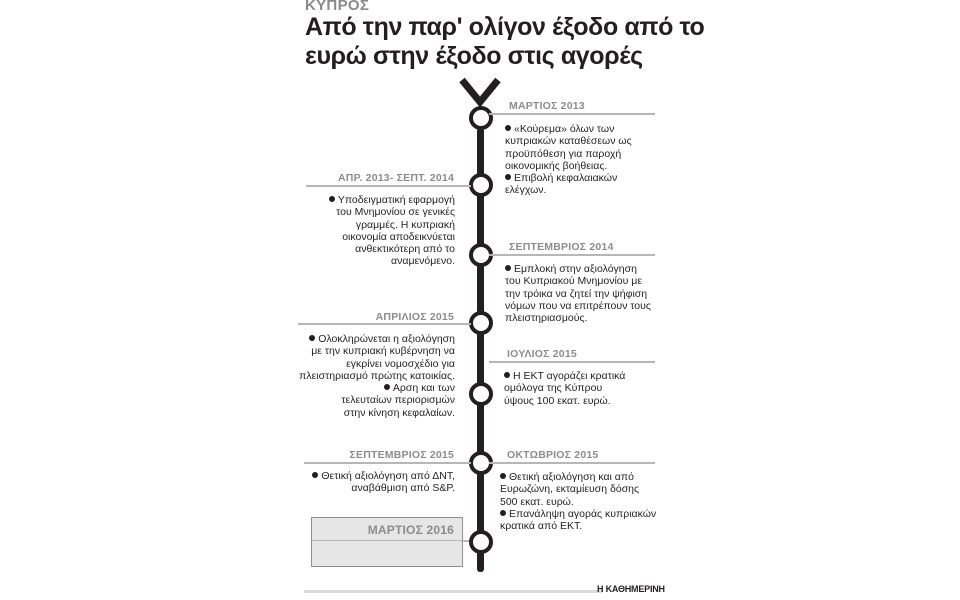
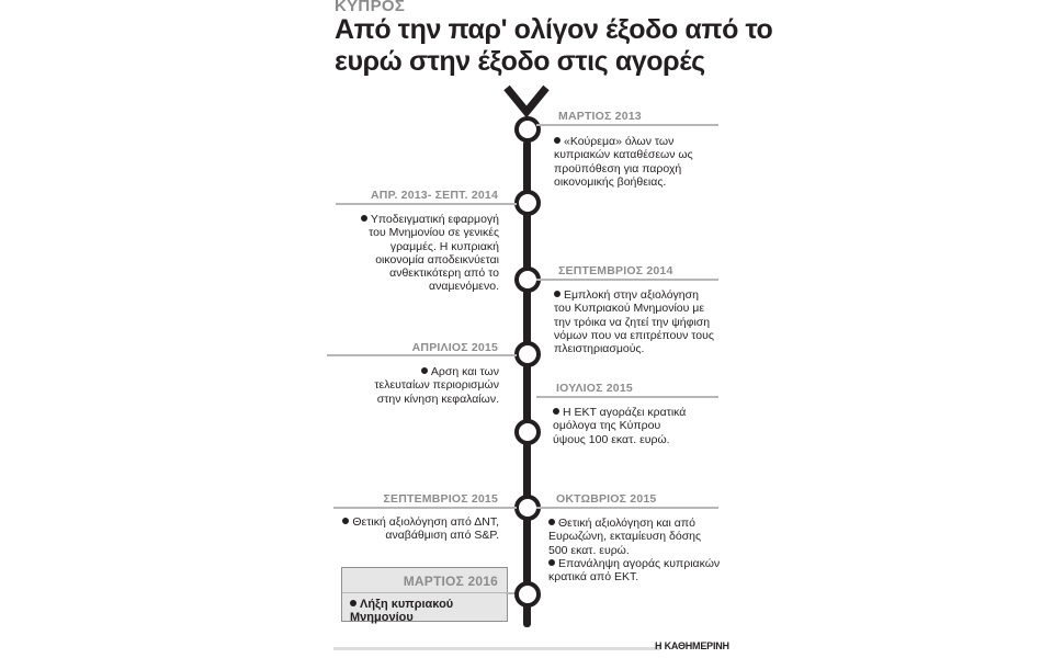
  ΚΥΠΡΟΣ
  Από την παρ' ολίγον έξοδο από το ευρώ στην έξοδο στις αγορές
  ΜΑΡΤΙΟΣ 2013
  «Κούρεμα» όλων των κυπριακών καταθέσεων ως προϋπόθεση για παροχή οικονομικής βοήθειας.
- Επιβολή κεφαλαιακών ελέγχων.
  ΑΠΡ. 2013- ΣΕΠΤ. 2014
  Υποδειγματική εφαρμογή του Μνημονίου σε γενικές γραμμές. Η κυπριακή οικονομία αποδεικνύεται ανθεκτικότερη από το αναμενόμενο.
  ΣΕΠΤΕΜΒΡΙΟΣ 2014
  Εμπλοκή στην αξιολόγηση του Κυπριακού Μνημονίου με την τρόικα να ζητεί την ψήφιση νόμων που να επιτρέπουν τους πλειστηριασμούς.
  ΑΠΡΙΛΙΟΣ 2015
- Ολοκληρώνεται η αξιολόγηση με την κυπριακή κυβέρνηση να εγκρίνει νομοσχέδιο για πλειστηριασμό πρώτης κατοικίας.
  Αρση και των τελευταίων περιορισμών στην κίνηση κεφαλαίων.
  ΙΟΥΛΙΟΣ 2015
  Η ΕΚΤ αγοράζει κρατικά ομόλογα της Κύπρου ύψους 100 εκατ. ευρώ.
  ΣΕΠΤΕΜΒΡΙΟΣ 2015
  Θετική αξιολόγηση από ΔΝΤ, αναβάθμιση από S&P.
  ΟΚΤΩΒΡΙΟΣ 2015
  Θετική αξιολόγηση και από Ευρωζώνη, εκταμίευση δόσης 500 εκατ. ευρώ.
  Επανάληψη αγοράς κυπριακών κρατικά από ΕΚΤ.
  ΜΑΡΤΙΟΣ 2016
+ Λήξη κυπριακού Μνημονίου
  Η ΚΑΘΗΜΕΡΙΝΗ
